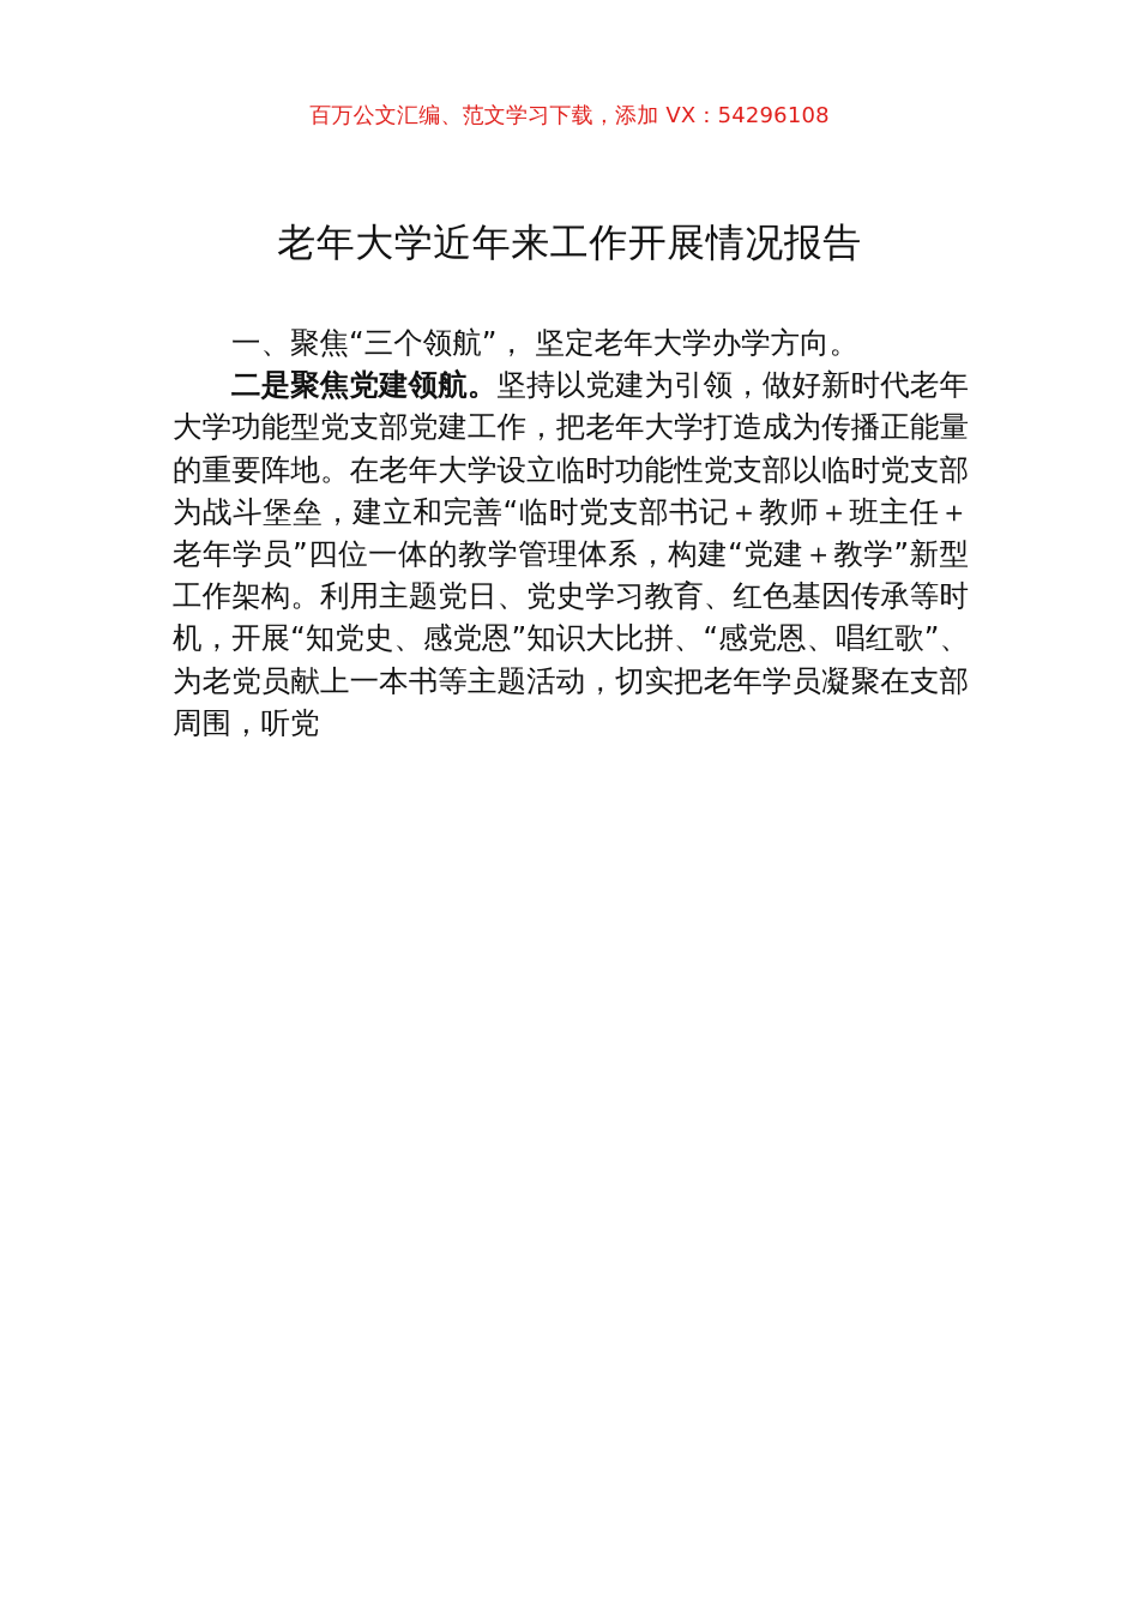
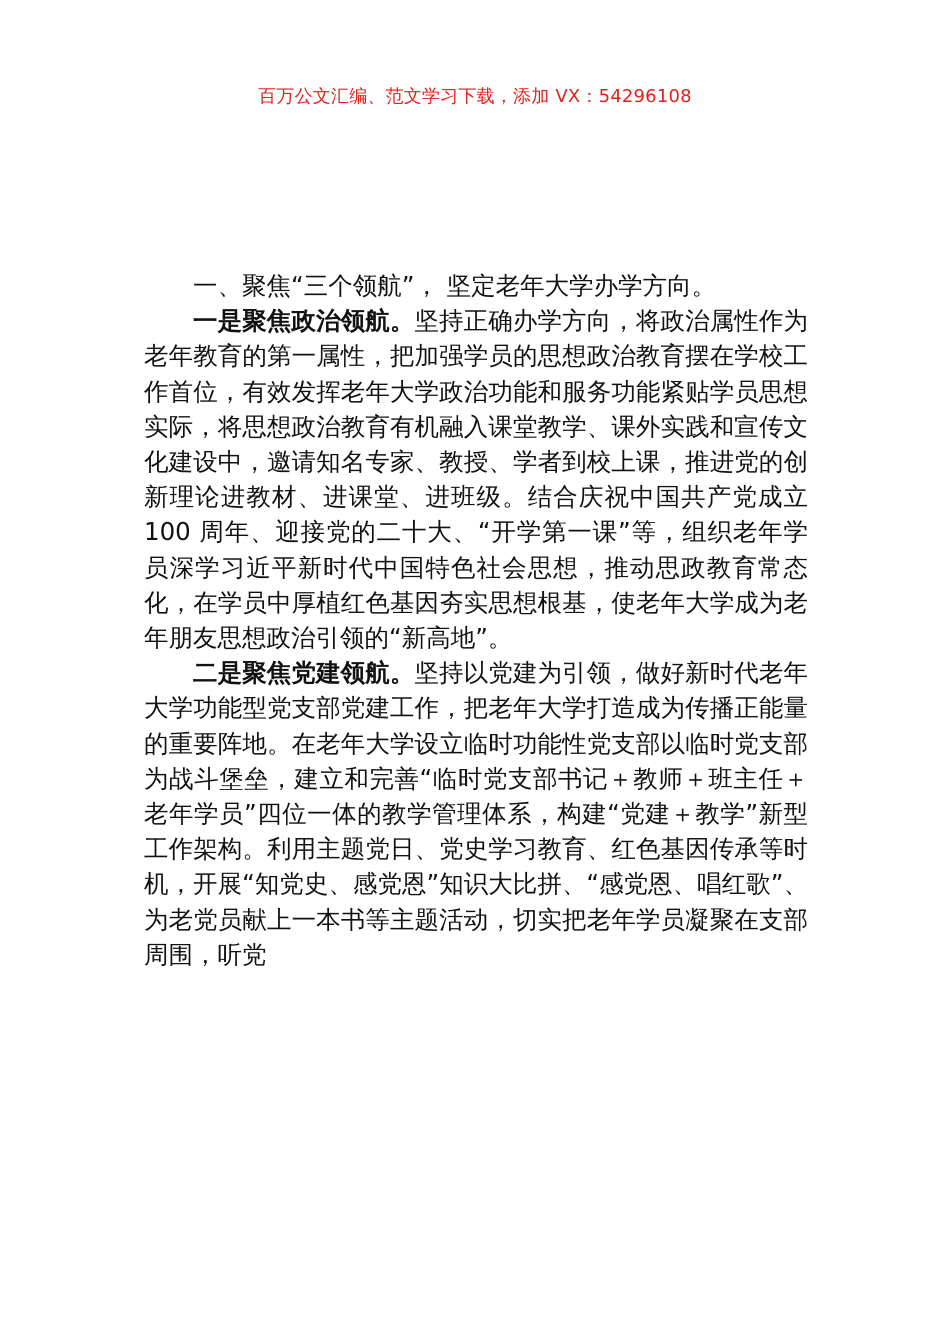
  百万公文汇编、范文学习下载，添加 VX：54296108
- 老年大学近年来工作开展情况报告
  一、聚焦“三个领航”， 坚定老年大学办学方向。
+ 一是聚焦政治领航。坚持正确办学方向，将政治属性作为老年教育的第一属性，把加强学员的思想政治教育摆在学校工作首位，有效发挥老年大学政治功能和服务功能紧贴学员思想实际，将思想政治教育有机融入课堂教学、课外实践和宣传文化建设中，邀请知名专家、教授、学者到校上课，推进党的创新理论进教材、进课堂、进班级。结合庆祝中国共产党成立 100 周年、迎接党的二十大、“开学第一课”等，组织老年学员深学习近平新时代中国特色社会思想，推动思政教育常态化，在学员中厚植红色基因夯实思想根基，使老年大学成为老年朋友思想政治引领的“新高地”。
  二是聚焦党建领航。坚持以党建为引领，做好新时代老年大学功能型党支部党建工作，把老年大学打造成为传播正能量的重要阵地。在老年大学设立临时功能性党支部以临时党支部为战斗堡垒，建立和完善“临时党支部书记＋教师＋班主任＋老年学员”四位一体的教学管理体系，构建“党建＋教学”新型工作架构。利用主题党日、党史学习教育、红色基因传承等时机，开展“知党史、感党恩”知识大比拼、“感党恩、唱红歌”、为老党员献上一本书等主题活动，切实把老年学员凝聚在支部周围，听党
